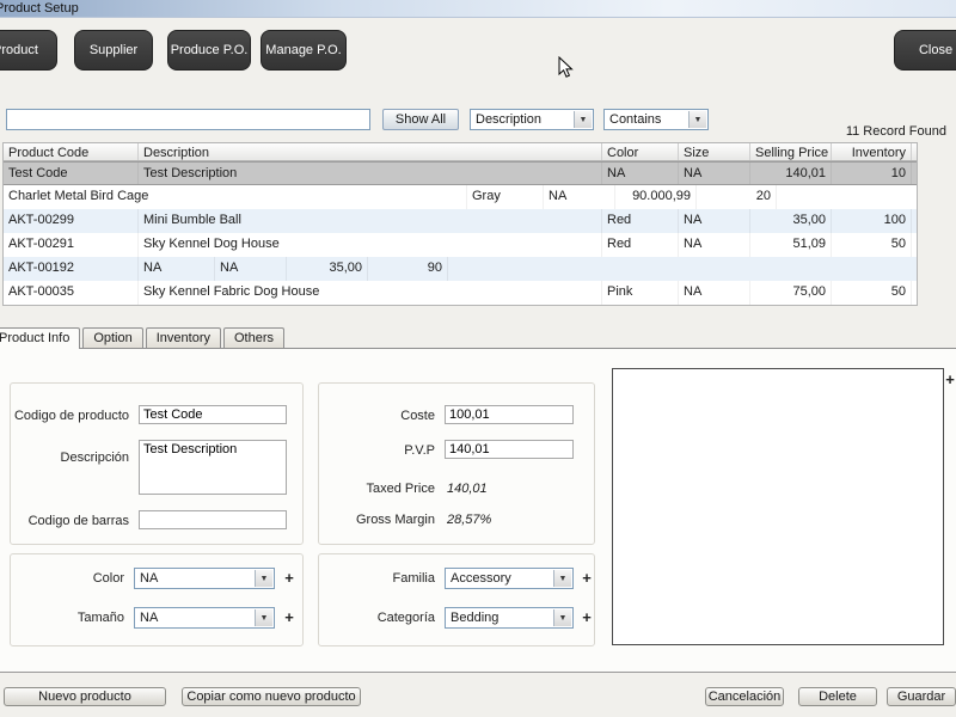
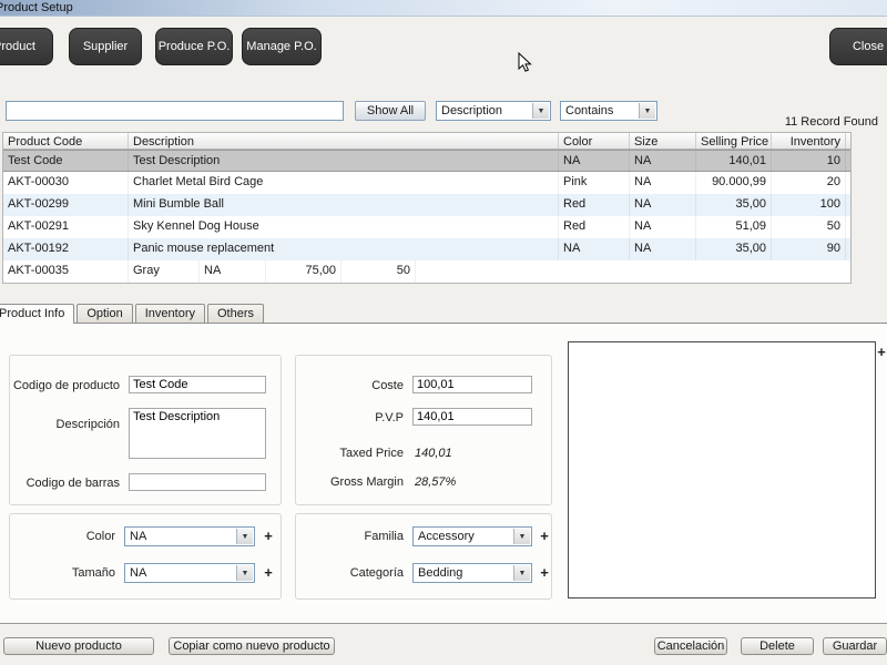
  roduct Setup
  roduct
  Supplier
  Produce P.O.
  Manage P.O.
  Close
  Show All
  Description
  Contains
  11 Record Found
  Product Code
  Description
  Color
  Size
  Selling Price
  Inventory
  Test Code
  Test Description
  NA
  NA
  140,01
  10
+ AKT-00030
  Charlet Metal Bird Cage
- Gray
+ Pink
  NA
  90.000,99
  20
  AKT-00299
  Mini Bumble Ball
  Red
  NA
  35,00
  100
  AKT-00291
  Sky Kennel Dog House
  Red
  NA
  51,09
  50
  AKT-00192
+ Panic mouse replacement
  NA
  NA
  35,00
  90
  AKT-00035
- Sky Kennel Fabric Dog House
- Pink
+ Gray
  NA
  75,00
  50
  Product Info
  Option
  Inventory
  Others
  Codigo de producto
  Test Code
  Descripción
  Test Description
  Codigo de barras
  Coste
  100,01
  P.V.P
  140,01
  Taxed Price
  140,01
  Gross Margin
  28,57%
  Color
  NA
  +
  Tamaño
  NA
  +
  Familia
  Accessory
  +
  Categoría
  Bedding
  +
  +
  Nuevo producto
  Copiar como nuevo producto
  Cancelación
  Delete
  Guardar
